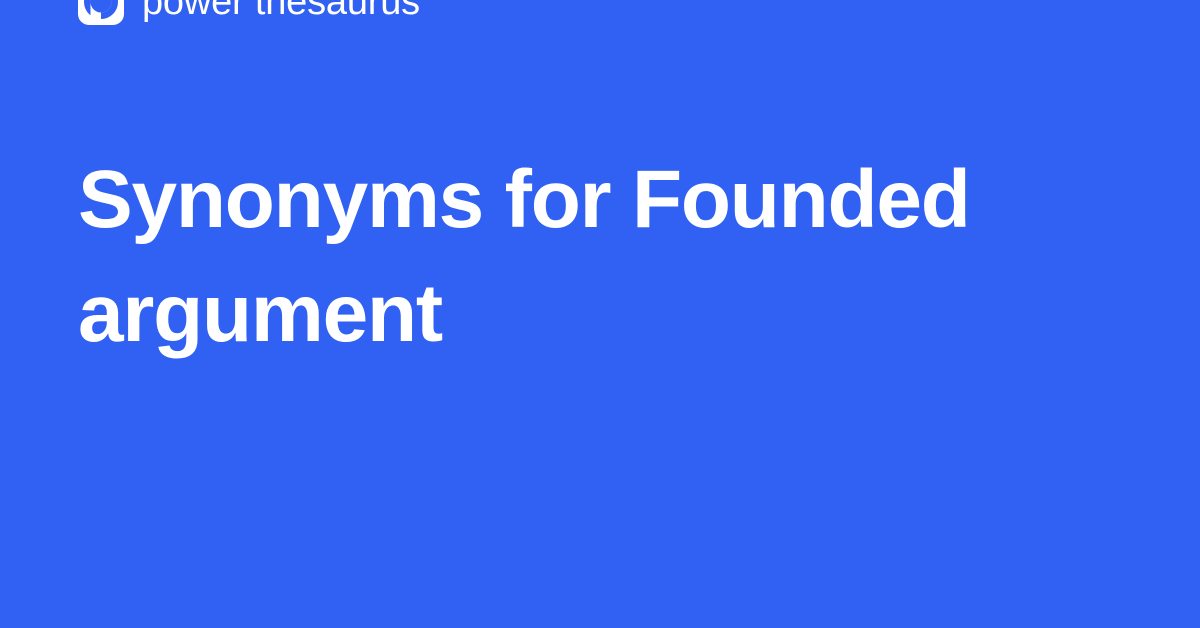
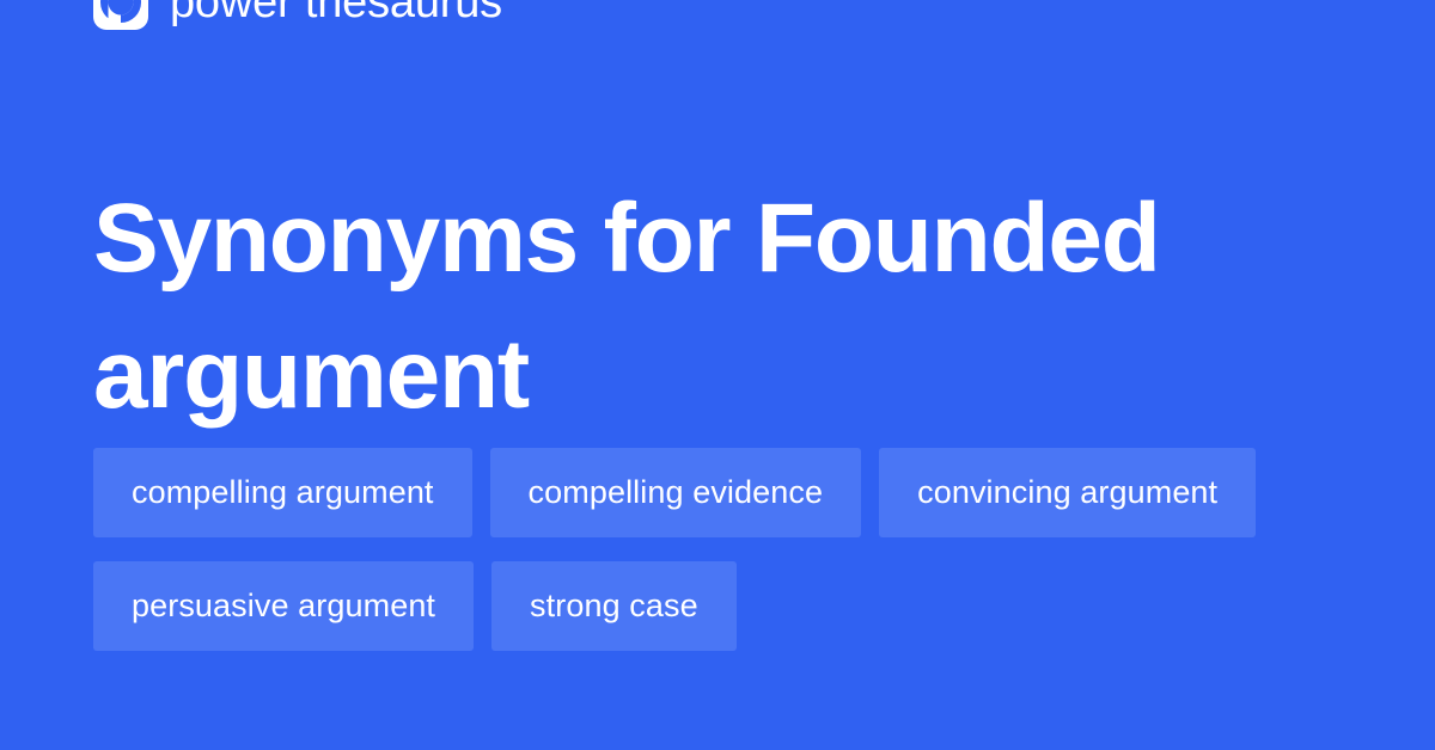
  power thesaurus
  Synonyms for Founded argument
+ compelling argument
+ compelling evidence
+ convincing argument
+ persuasive argument
+ strong case
